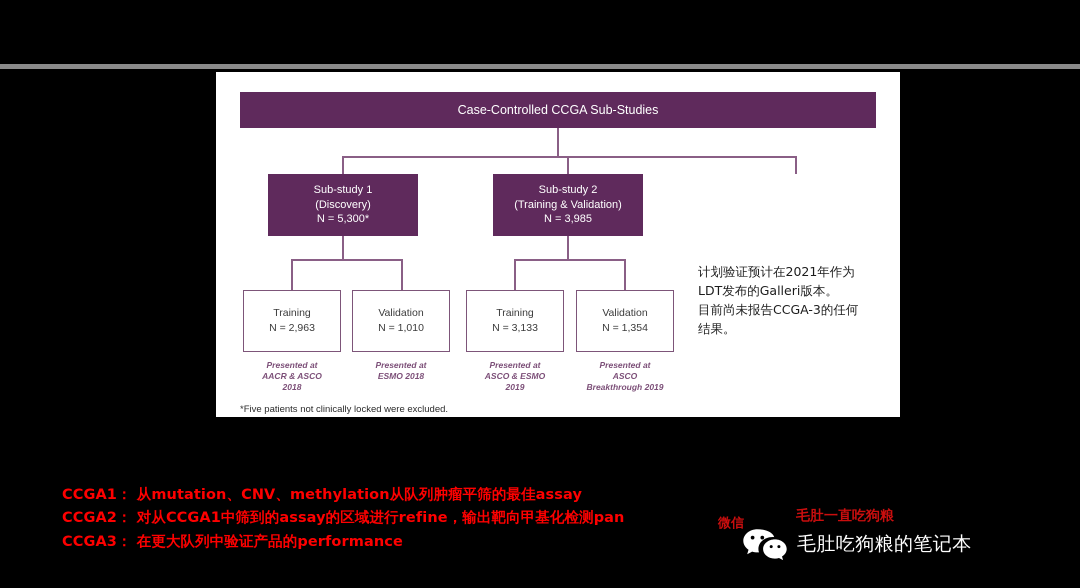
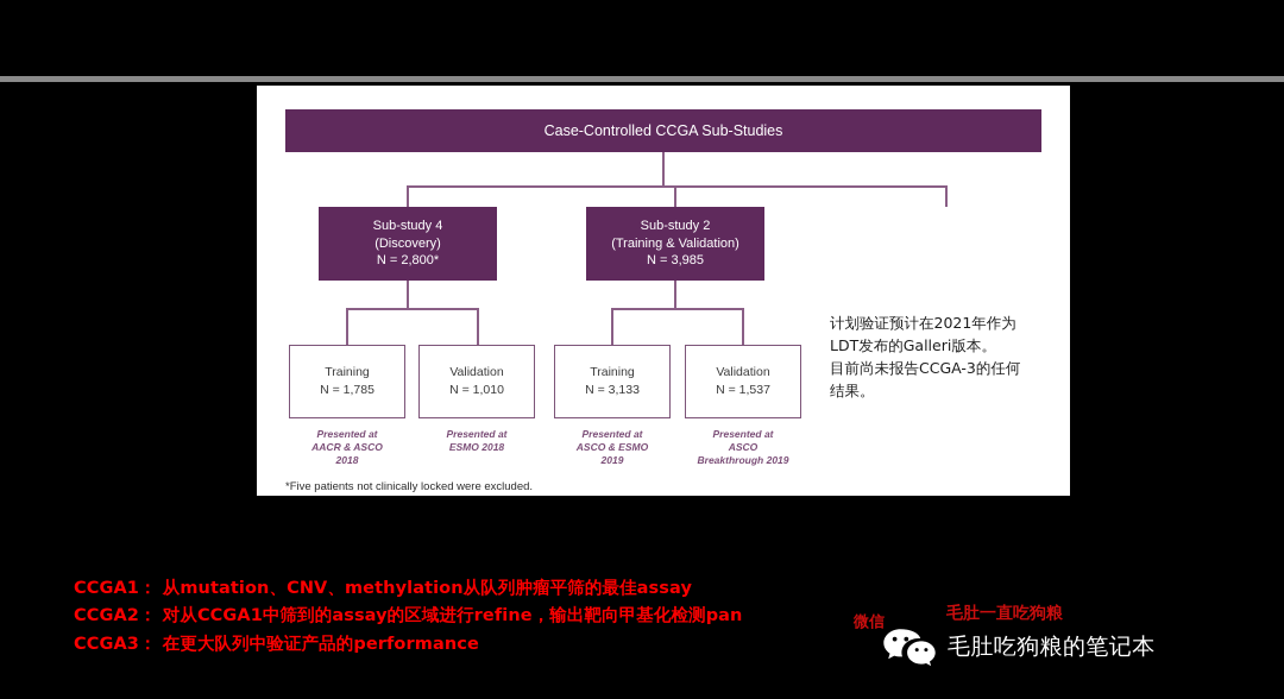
  Case-Controlled CCGA Sub-Studies
- Sub-study 1
+ Sub-study 4
  (Discovery)
- N = 5,300*
+ N = 2,800*
  Sub-study 2
  (Training & Validation)
  N = 3,985
  Training
- N = 2,963
+ N = 1,785
  Validation
  N = 1,010
  Training
  N = 3,133
  Validation
- N = 1,354
+ N = 1,537
  Presented at
  AACR & ASCO
  2018
  Presented at
  ESMO 2018
  Presented at
  ASCO & ESMO
  2019
  Presented at
  ASCO
  Breakthrough 2019
  *Five patients not clinically locked were excluded.
  计划验证预计在2021年作为
  LDT发布的Galleri版本。
  目前尚未报告CCGA-3的任何
  结果。
  CCGA1： 从mutation、CNV、methylation从队列肿瘤平筛的最佳assay
  CCGA2： 对从CCGA1中筛到的assay的区域进行refine，输出靶向甲基化检测pan
  CCGA3： 在更大队列中验证产品的performance
  微信
  毛肚一直吃狗粮
  毛肚吃狗粮的笔记本
